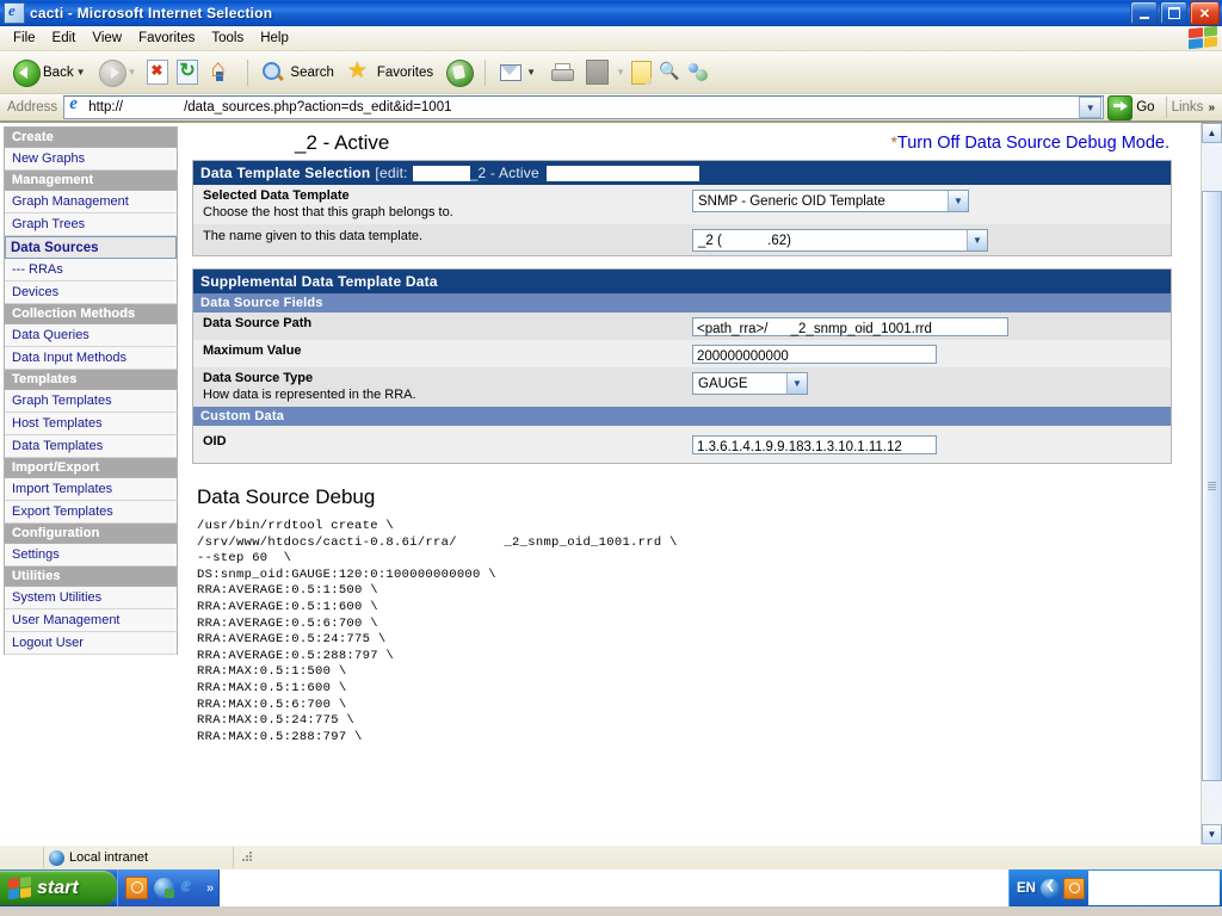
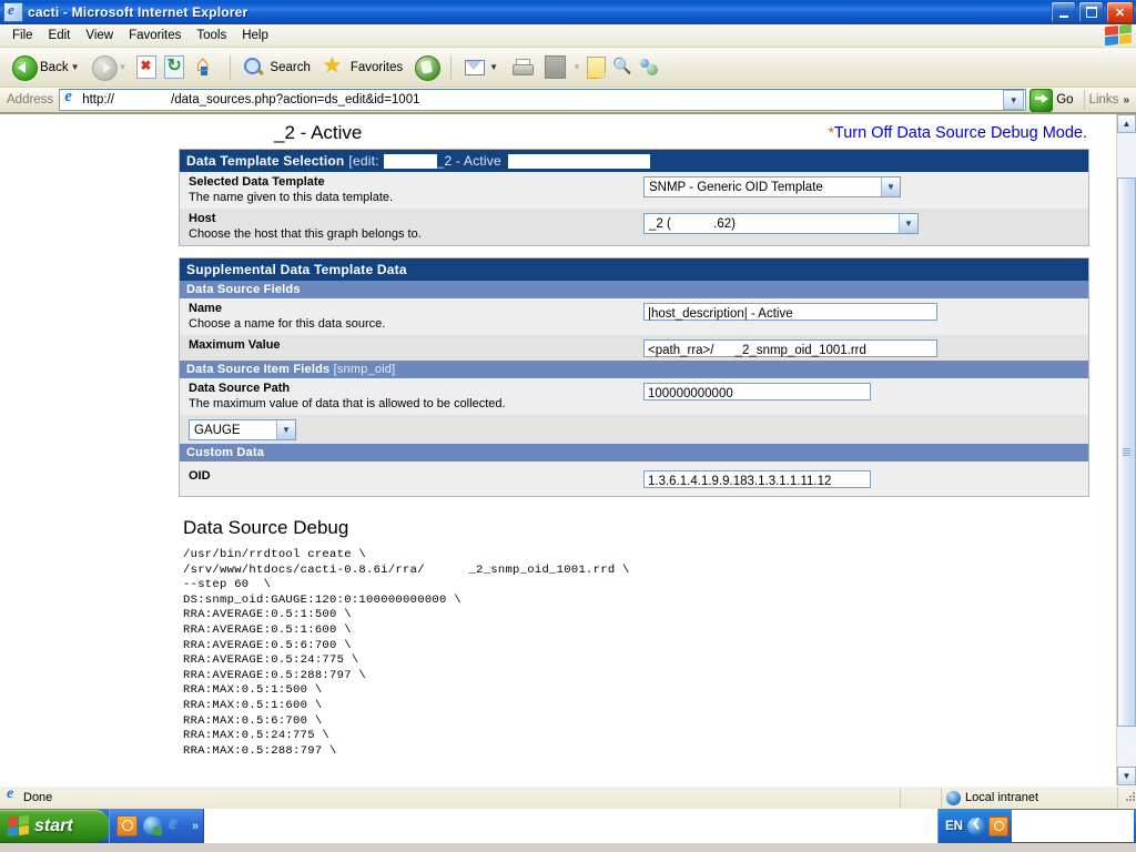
- cacti - Microsoft Internet Selection
+ cacti - Microsoft Internet Explorer
  ✕
  File
  Edit
  View
  Favorites
  Tools
  Help
  Back
  ▼
  ▼
  Search
  Favorites
  ▼
  ▼
  Address
  http:// /data_sources.php?action=ds_edit&id=1001
  ▼
  Go
  Links
  »
- Create
- New Graphs
- Management
- Graph Management
- Graph Trees
- Data Sources
- --- RRAs
- Devices
- Collection Methods
- Data Queries
- Data Input Methods
- Templates
- Graph Templates
- Host Templates
- Data Templates
- Import/Export
- Import Templates
- Export Templates
- Configuration
- Settings
- Utilities
- System Utilities
- User Management
- Logout User
  _2 - Active
  *Turn Off Data Source Debug Mode.
  Data Template Selection
  [edit:
  _2 - Active
  Selected Data Template
- Choose the host that this graph belongs to.
+ The name given to this data template.
  SNMP - Generic OID Template
  ▼
+ Host
- The name given to this data template.
+ Choose the host that this graph belongs to.
  _2 ( .62)
  ▼
  Supplemental Data Template Data
  Data Source Fields
+ Name
+ Choose a name for this data source.
+ |host_description| - Active
- Data Source Path
+ Maximum Value
  <path_rra>/ _2_snmp_oid_1001.rrd
+ Data Source Item Fields [snmp_oid]
- Maximum Value
+ Data Source Path
+ The maximum value of data that is allowed to be collected.
- 200000000000
+ 100000000000
- Data Source Type
- How data is represented in the RRA.
  GAUGE
  ▼
  Custom Data
  OID
- 1.3.6.1.4.1.9.9.183.1.3.10.1.11.12
+ 1.3.6.1.4.1.9.9.183.1.3.1.1.11.12
  Data Source Debug
  /usr/bin/rrdtool create \
  /srv/www/htdocs/cacti-0.8.6i/rra/ _2_snmp_oid_1001.rrd \
  --step 60 \
  DS:snmp_oid:GAUGE:120:0:100000000000 \
  RRA:AVERAGE:0.5:1:500 \
  RRA:AVERAGE:0.5:1:600 \
  RRA:AVERAGE:0.5:6:700 \
  RRA:AVERAGE:0.5:24:775 \
  RRA:AVERAGE:0.5:288:797 \
  RRA:MAX:0.5:1:500 \
  RRA:MAX:0.5:1:600 \
  RRA:MAX:0.5:6:700 \
  RRA:MAX:0.5:24:775 \
  RRA:MAX:0.5:288:797 \
  ▲
  ▼
+ Done
  Local intranet
  start
  »
  EN
